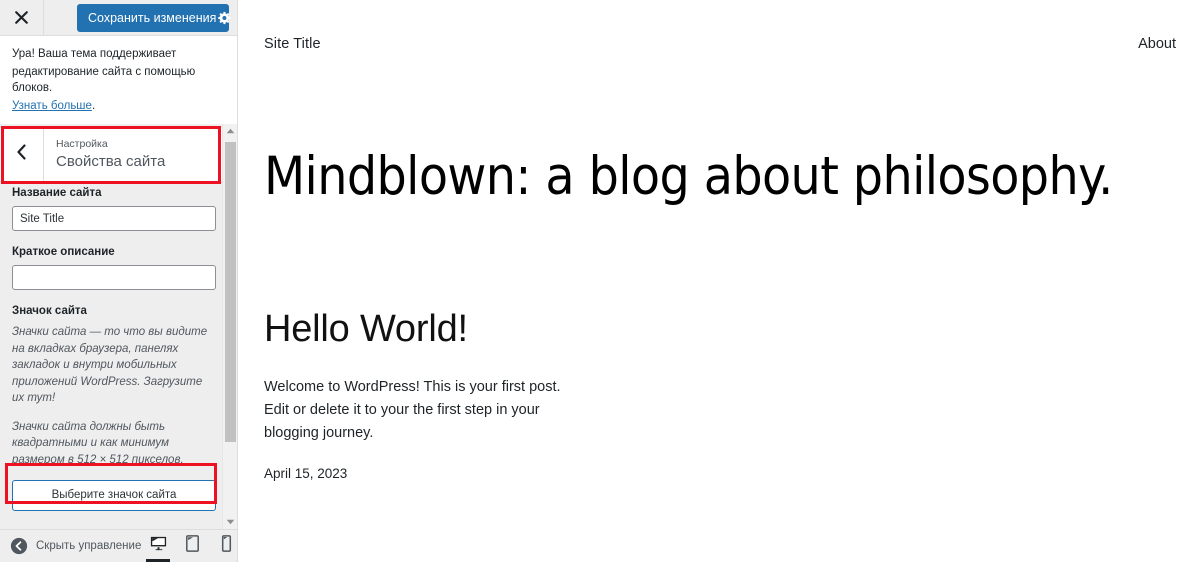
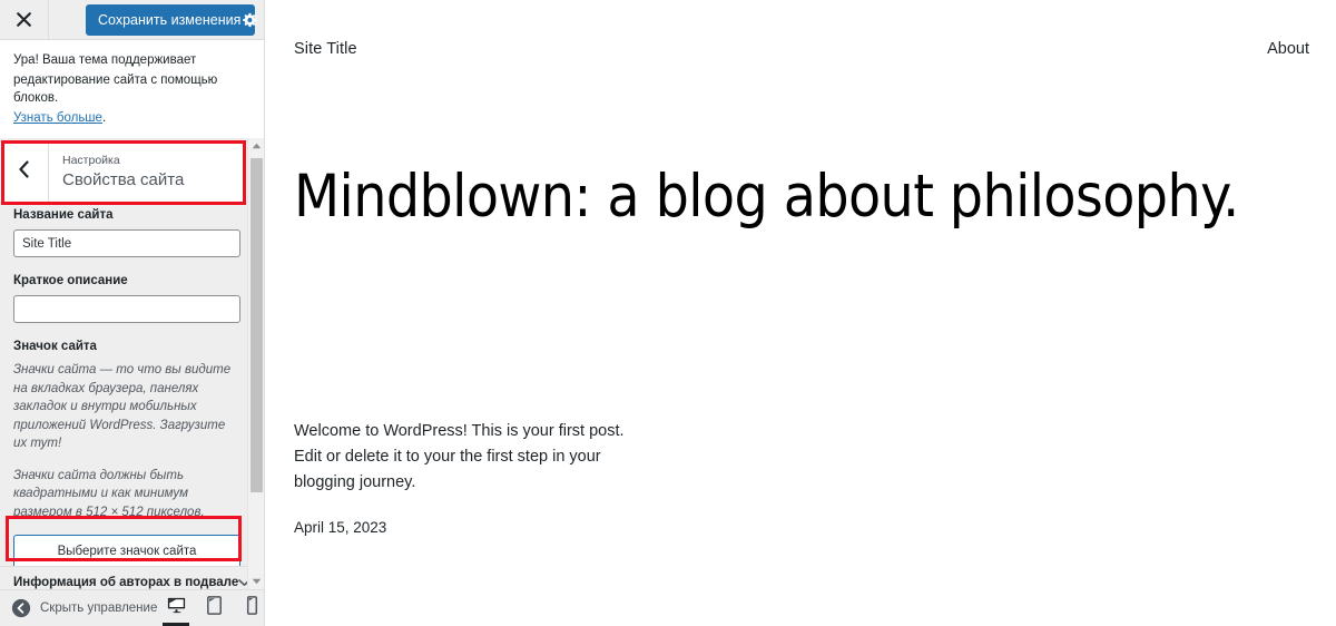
  Сохранить изменения
  Ура! Ваша тема поддерживает
  редактирование сайта с помощью блоков.
  Узнать больше.
  Настройка
  Свойства сайта
  Название сайта
  Site Title
  Краткое описание
  Значок сайта
  Значки сайта — то что вы видите на вкладках браузера, панелях закладок и внутри мобильных приложений WordPress. Загрузите их тут!
  Значки сайта должны быть квадратными и как минимум размером в 512 × 512 пикселов.
  Выберите значок сайта
+ Информация об авторах в подвале
  Скрыть управление
  Site Title
  About
  Mindblown: a blog about philosophy.
- Hello World!
  Welcome to WordPress! This is your first post. Edit or delete it to your the first step in your blogging journey.
  April 15, 2023
